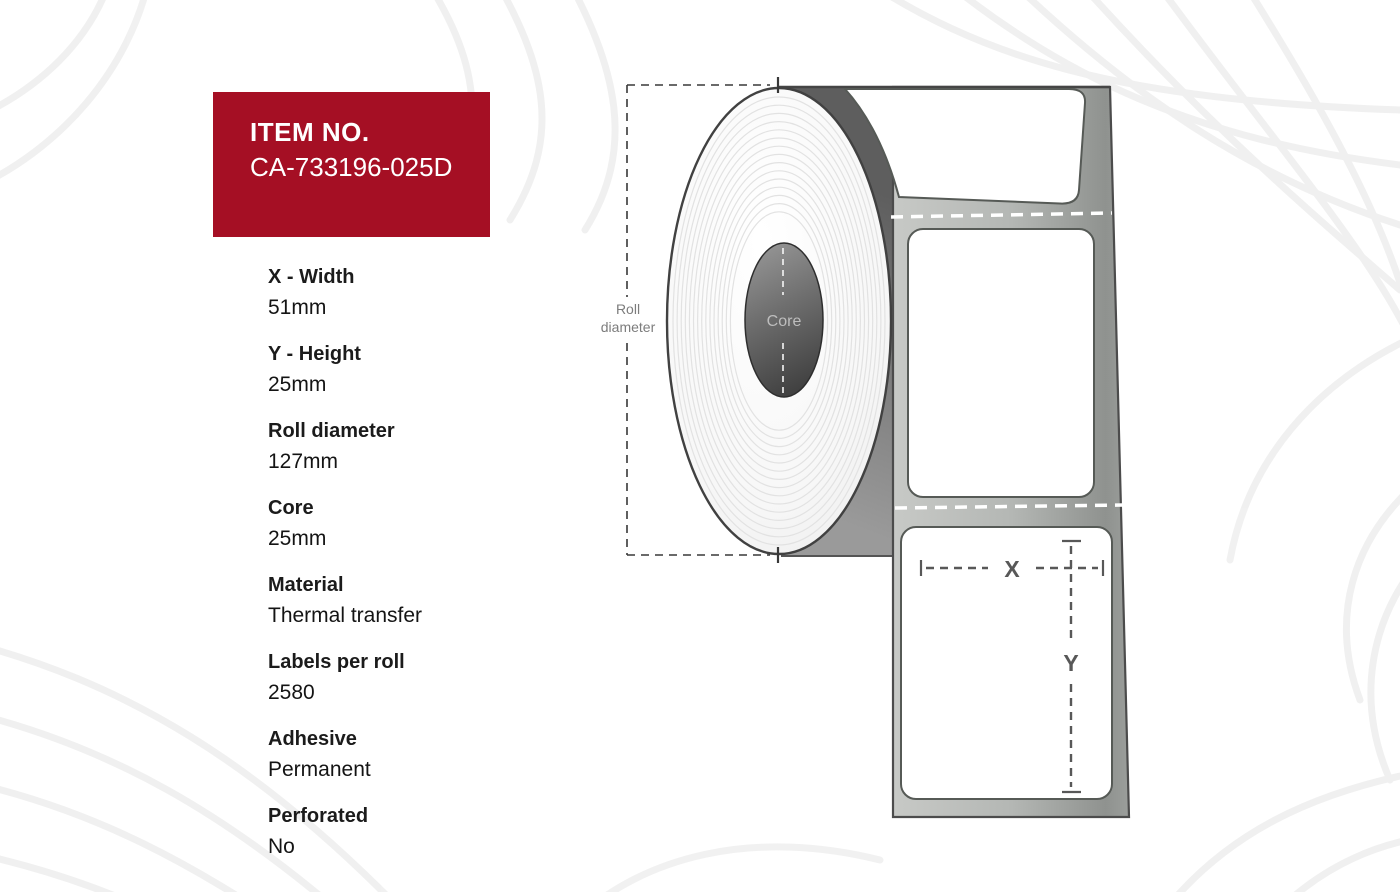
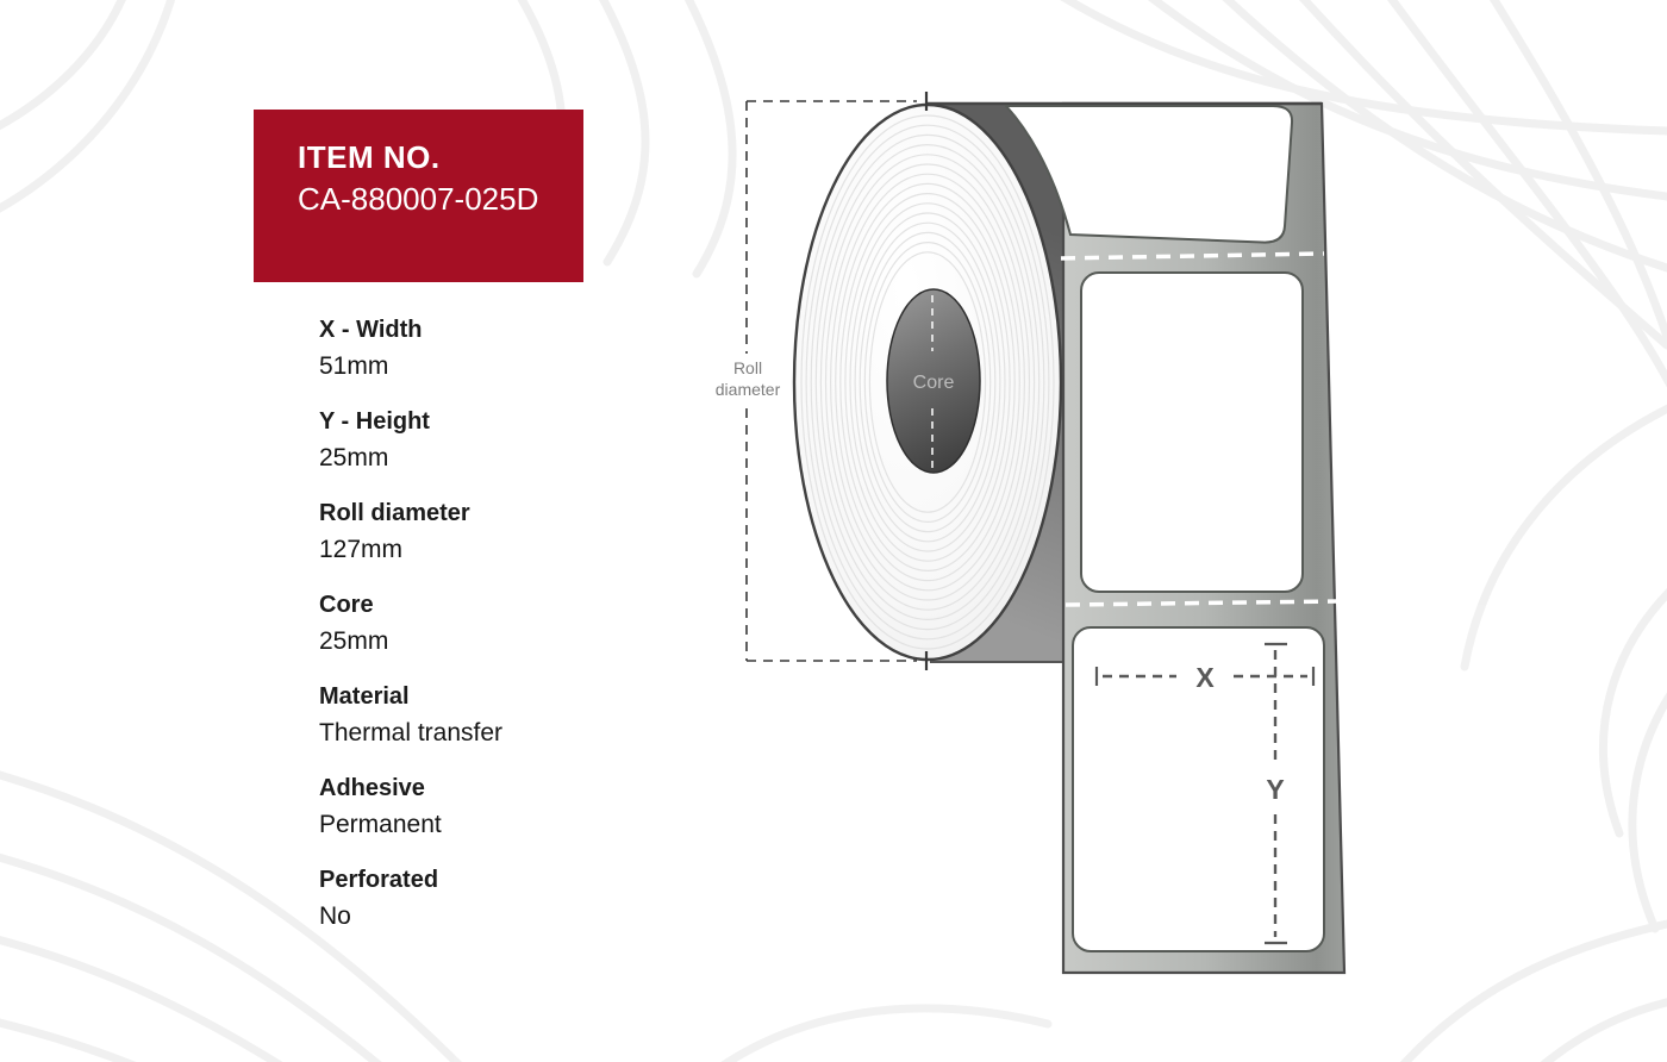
  Core
  Roll
  diameter
  X
  Y
  ITEM NO.
- CA-733196-025D
+ CA-880007-025D
  X - Width
  51mm
  Y - Height
  25mm
  Roll diameter
  127mm
  Core
  25mm
  Material
  Thermal transfer
- Labels per roll
- 2580
  Adhesive
  Permanent
  Perforated
  No
